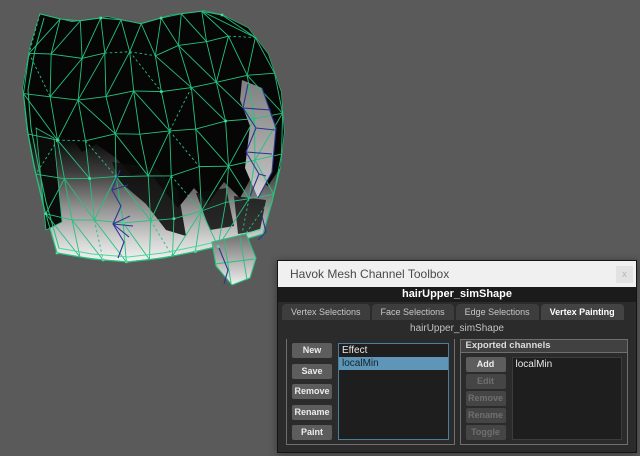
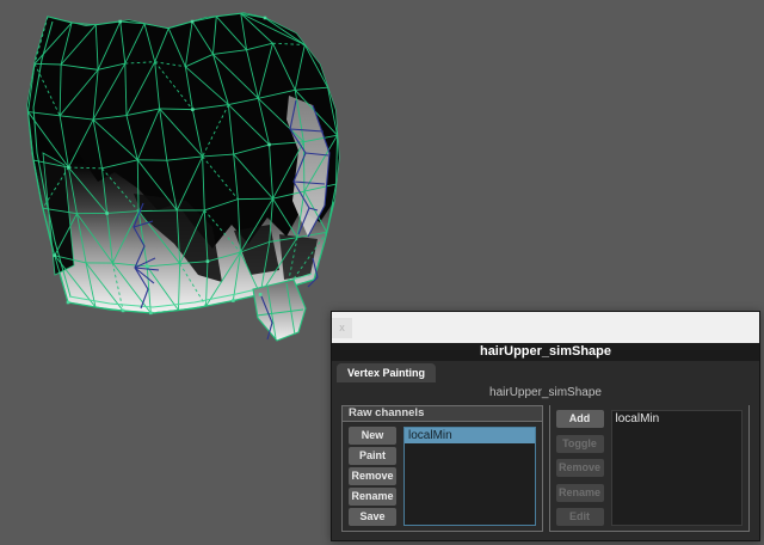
- Havok Mesh Channel Toolbox
  x
  hairUpper_simShape
- Vertex Selections
- Face Selections
- Edge Selections
  Vertex Painting
  hairUpper_simShape
+ Raw channels
  New
- Save
+ Paint
  Remove
  Rename
- Paint
+ Save
- Effect
  localMin
- Exported channels
  Add
- Edit
+ Toggle
  Remove
  Rename
- Toggle
+ Edit
  localMin
